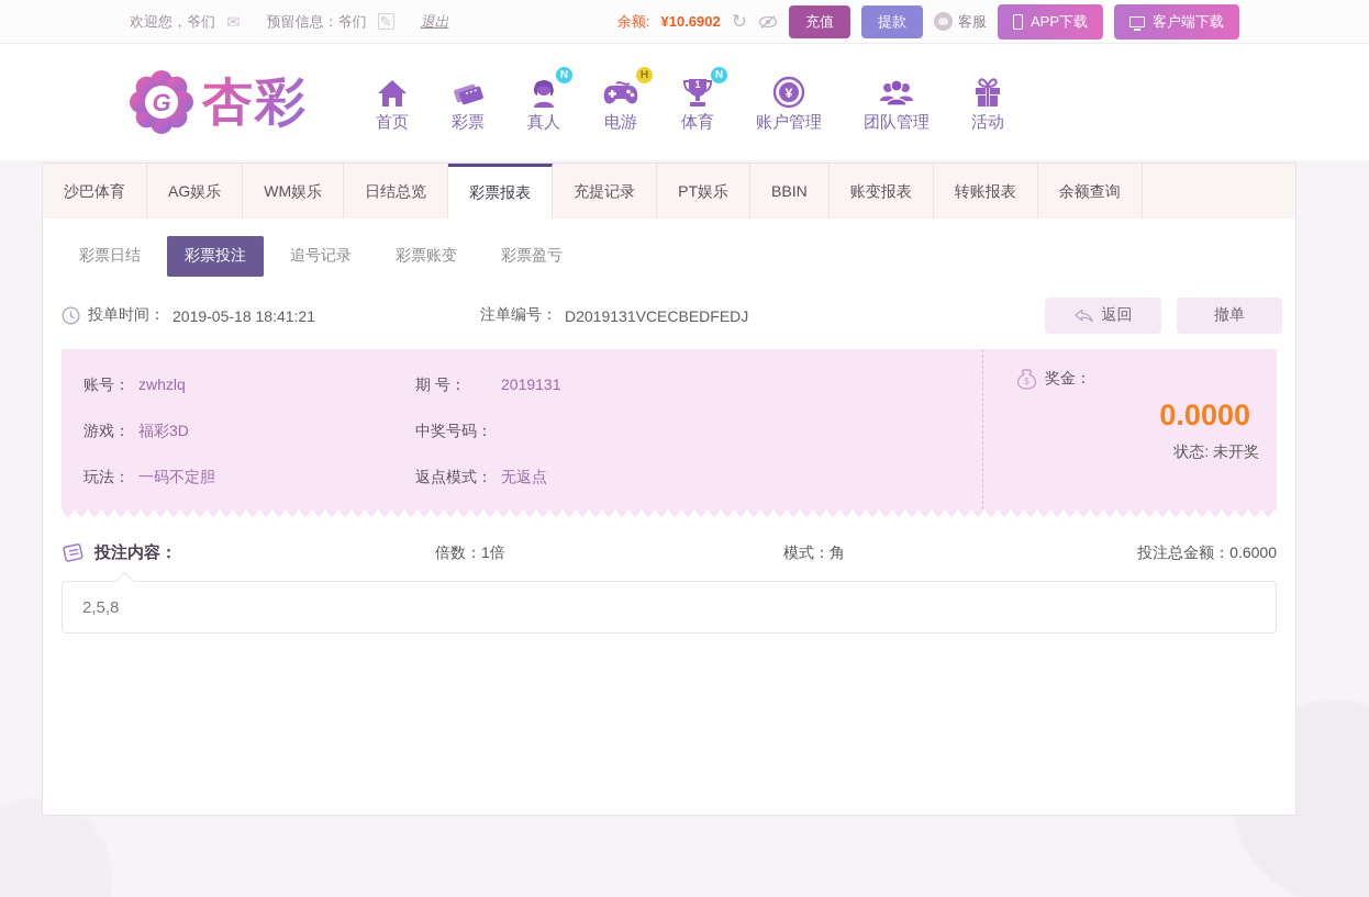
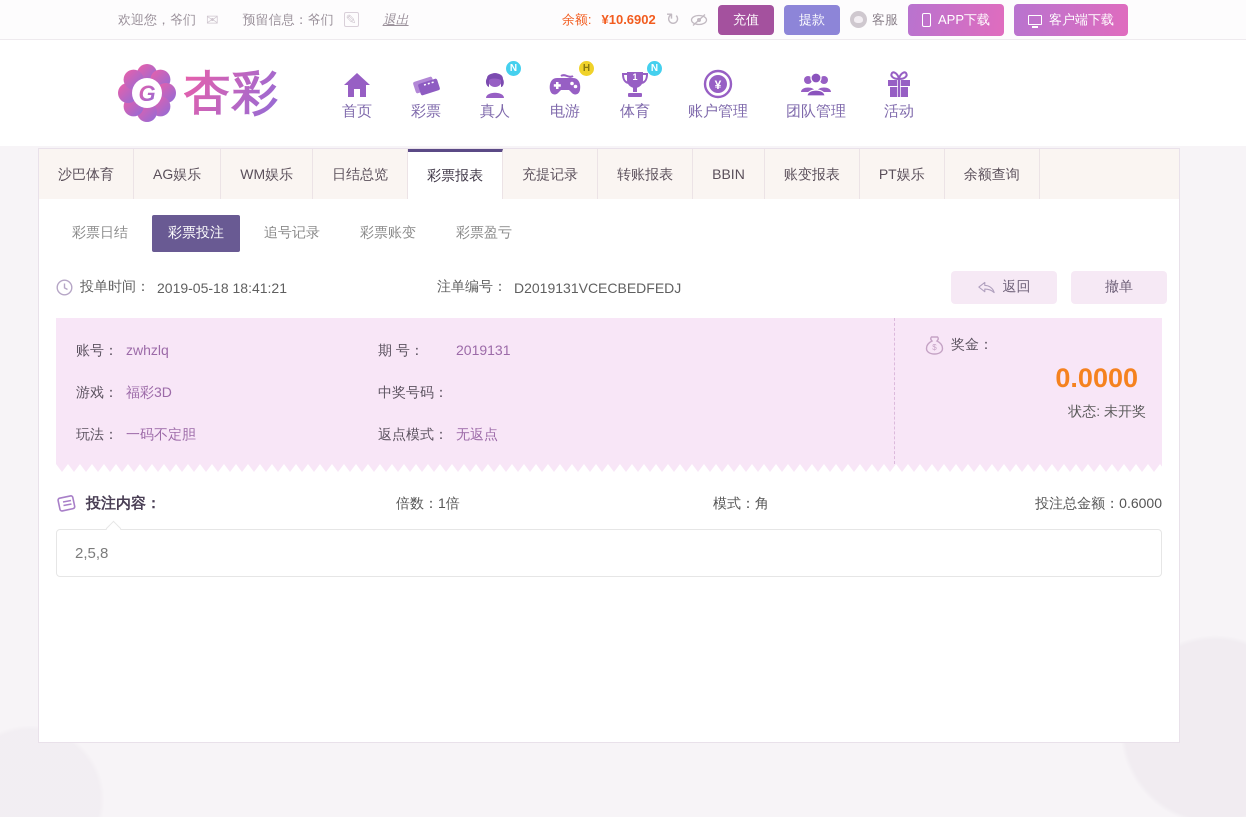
  欢迎您，爷们
  ✉
  预留信息：爷们
  ✎
  退出
  余额:
  ¥10.6902
  ↻
  充值
  提款
  客服
  APP下载
  客户端下载
  G
  杏彩
  首页
  彩票
  N
  真人
  H
  电游
  1
  N
  体育
  ¥
  账户管理
  团队管理
  活动
  沙巴体育
  AG娱乐
  WM娱乐
  日结总览
  彩票报表
  充提记录
- PT娱乐
+ 转账报表
  BBIN
  账变报表
- 转账报表
+ PT娱乐
  余额查询
  彩票日结
  彩票投注
  追号记录
  彩票账变
  彩票盈亏
  投单时间：
  2019-05-18 18:41:21
  注单编号：
  D2019131VCECBEDFEDJ
  返回
  撤单
  账号： zwhzlq
  游戏： 福彩3D
  玩法： 一码不定胆
  期 号： 2019131
  中奖号码：
  返点模式： 无返点
  $
  奖金：
  0.0000
  状态: 未开奖
  投注内容：
  倍数：1倍
  模式：角
  投注总金额：0.6000
  2,5,8
